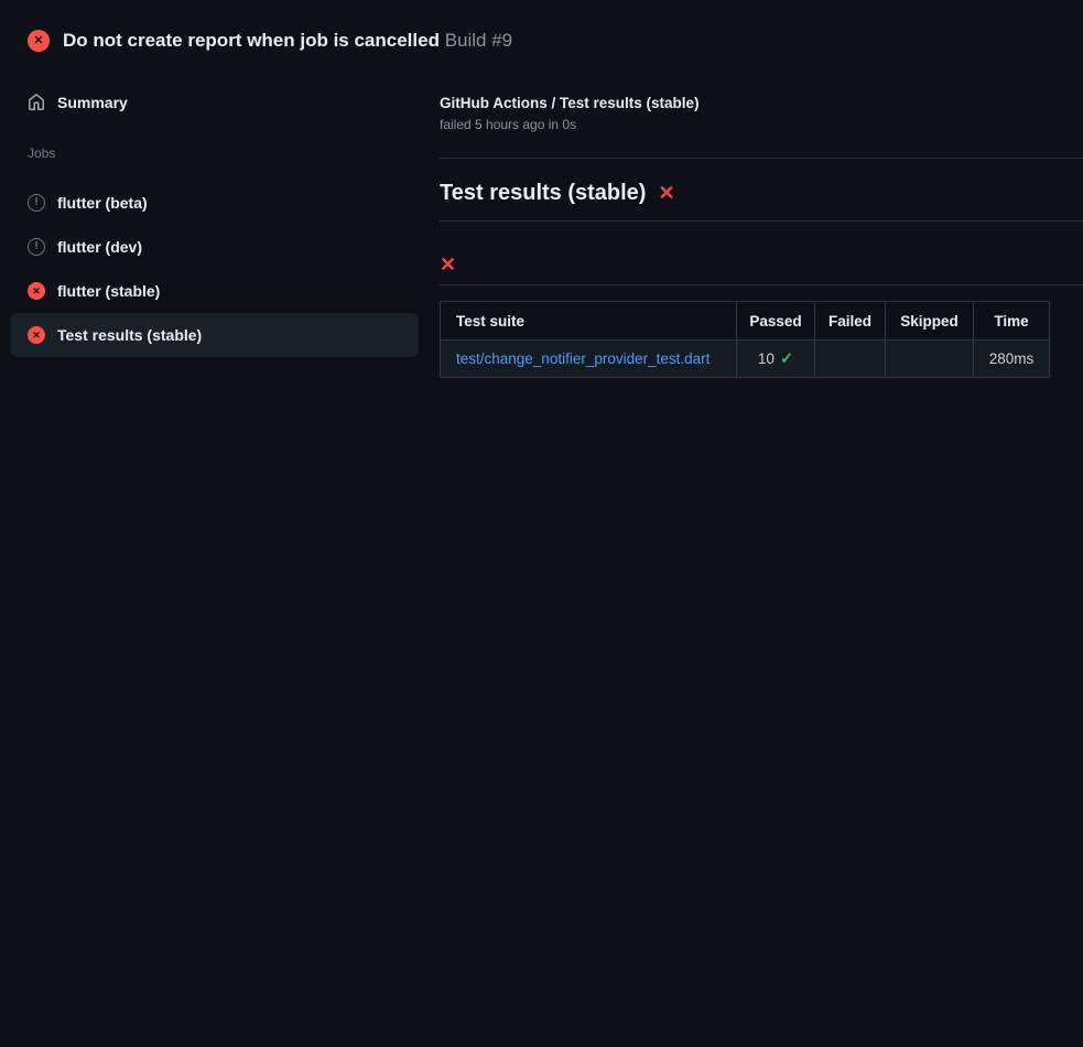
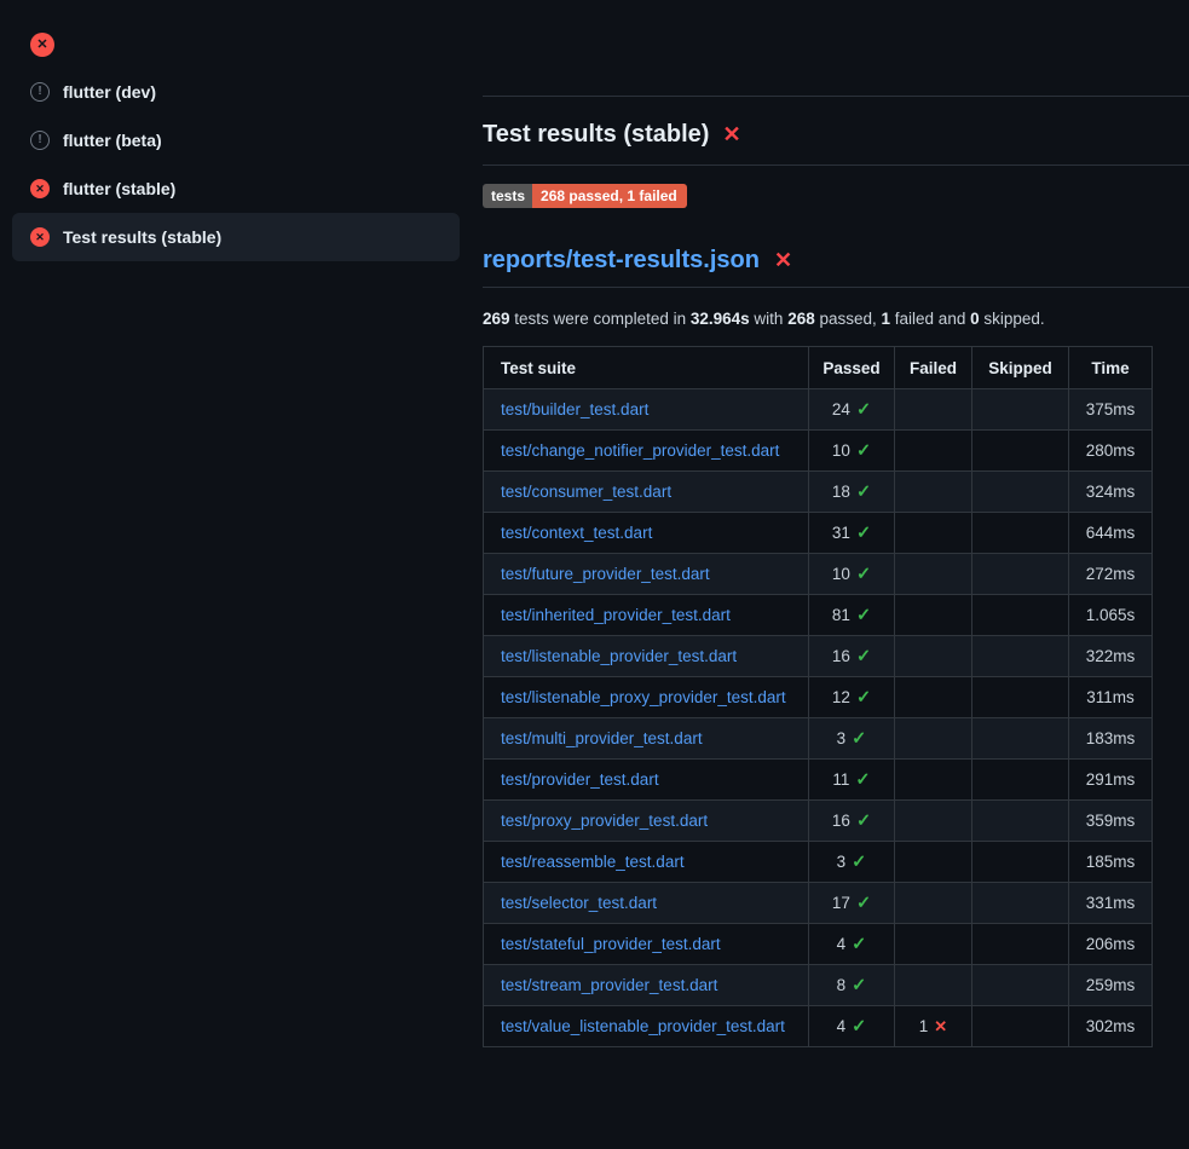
  ✕
- Do not create report when job is cancelled Build #9
- Summary
- Jobs
  !
- flutter (beta)
+ flutter (dev)
  !
- flutter (dev)
+ flutter (beta)
  ✕
  flutter (stable)
  ✕
  Test results (stable)
- GitHub Actions / Test results (stable)
- failed 5 hours ago in 0s
  Test results (stable)
  ✕
+ tests
+ 268 passed, 1 failed
+ reports/test-results.json
  ✕
+ 269 tests were completed in 32.964s with 268 passed, 1 failed and 0 skipped.
  Test suite	Passed	Failed	Skipped	Time
+ test/builder_test.dart	24 ✓			375ms
  test/change_notifier_provider_test.dart	10 ✓			280ms
+ test/consumer_test.dart	18 ✓			324ms
+ test/context_test.dart	31 ✓			644ms
+ test/future_provider_test.dart	10 ✓			272ms
+ test/inherited_provider_test.dart	81 ✓			1.065s
+ test/listenable_provider_test.dart	16 ✓			322ms
+ test/listenable_proxy_provider_test.dart	12 ✓			311ms
+ test/multi_provider_test.dart	3 ✓			183ms
+ test/provider_test.dart	11 ✓			291ms
+ test/proxy_provider_test.dart	16 ✓			359ms
+ test/reassemble_test.dart	3 ✓			185ms
+ test/selector_test.dart	17 ✓			331ms
+ test/stateful_provider_test.dart	4 ✓			206ms
+ test/stream_provider_test.dart	8 ✓			259ms
+ test/value_listenable_provider_test.dart	4 ✓	1 ✕		302ms
